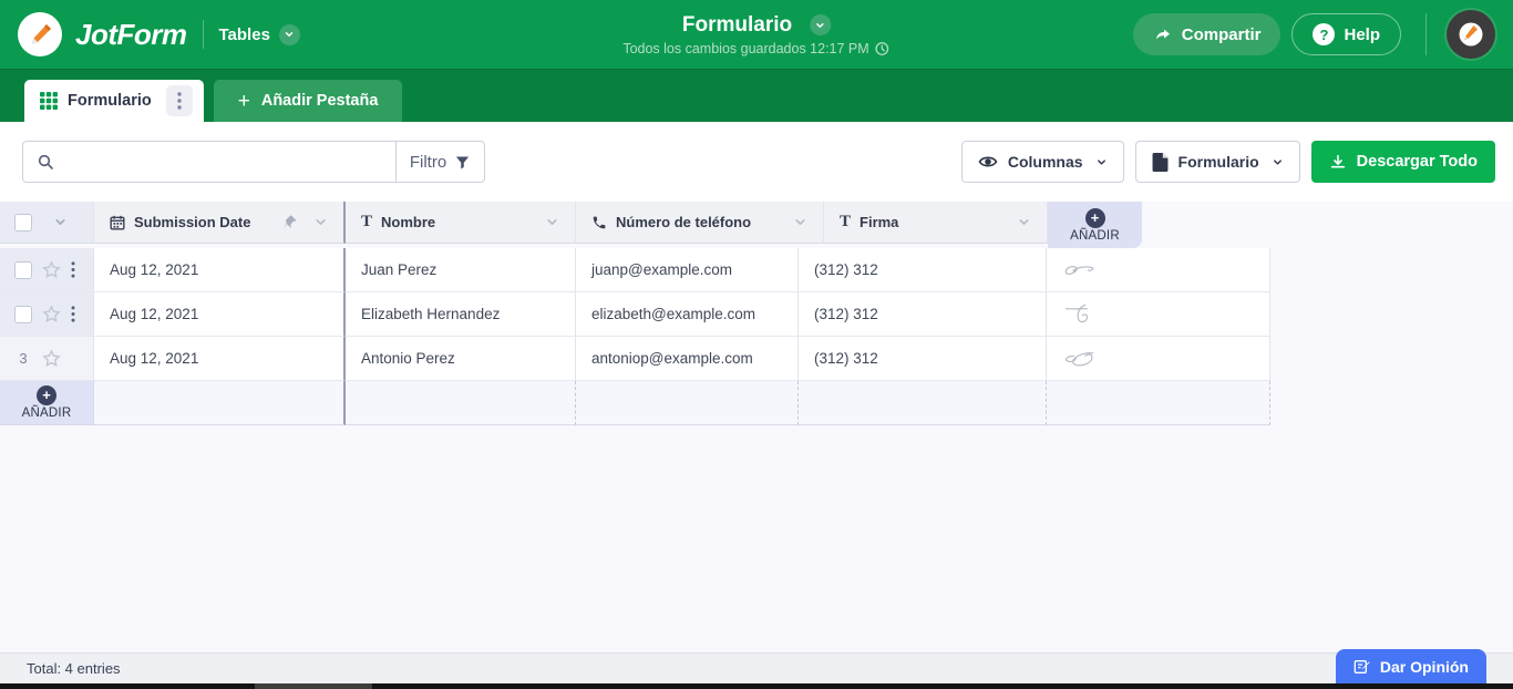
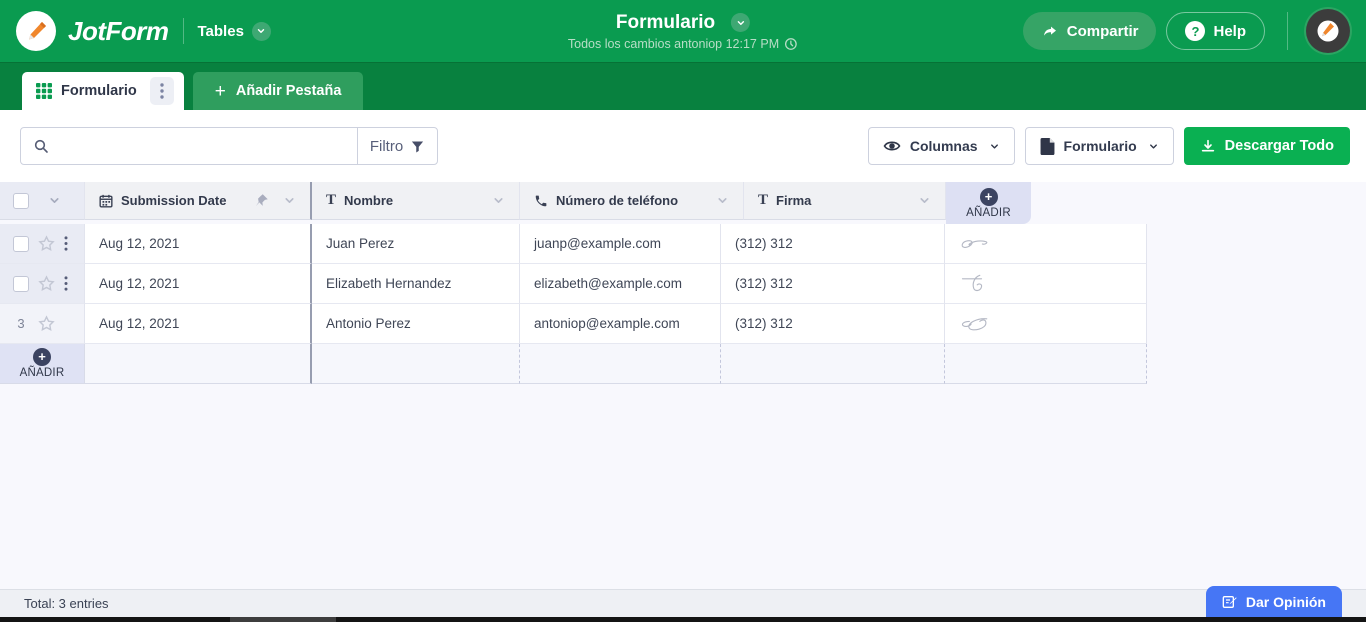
  JotForm
  Tables
  Formulario
- Todos los cambios guardados 12:17 PM
+ Todos los cambios antoniop 12:17 PM
  Compartir
  ?
  Help
  Formulario
  +
  Añadir Pestaña
  Filtro
  Columnas
  Formulario
  Descargar Todo
  Submission Date
  T
  Nombre
  Número de teléfono
  T
  Firma
  +
  AÑADIR
  Aug 12, 2021
  Juan Perez
  juanp@example.com
  (312) 312
  Aug 12, 2021
  Elizabeth Hernandez
  elizabeth@example.com
  (312) 312
  3
  Aug 12, 2021
  Antonio Perez
  antoniop@example.com
  (312) 312
  +
  AÑADIR
- Total: 4 entries
+ Total: 3 entries
  Dar Opinión
